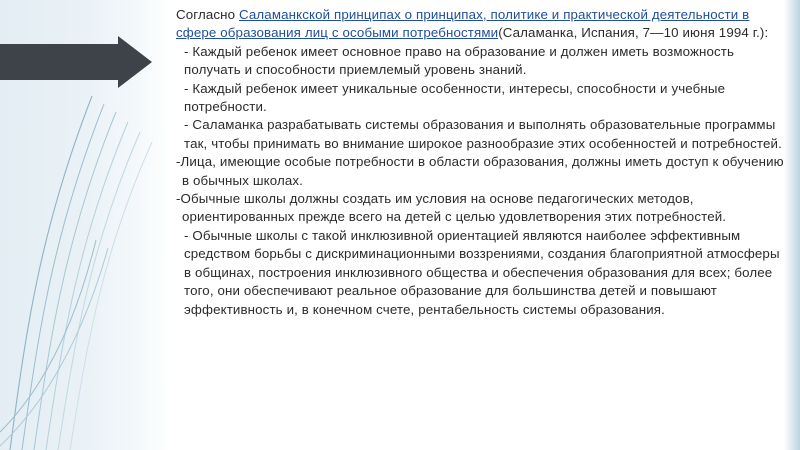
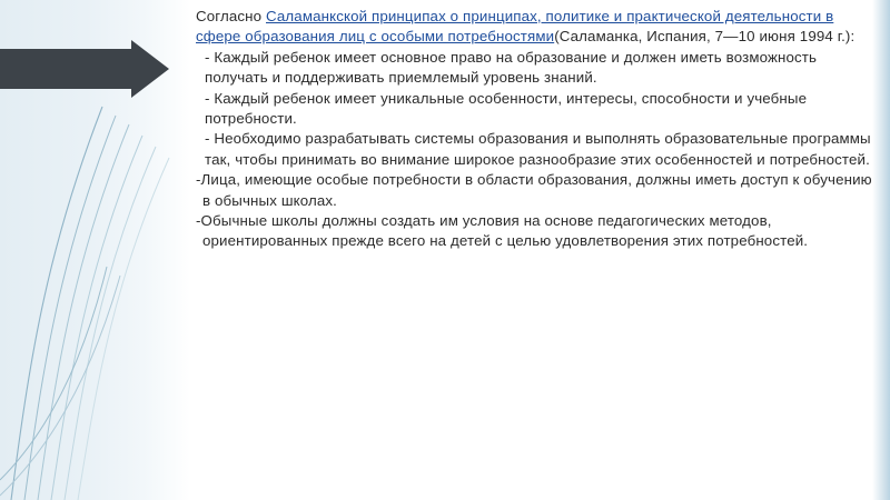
  Согласно Саламанкской принципах о принципах, политике и практической деятельности в сфере образования лиц с особыми потребностями(Саламанка, Испания, 7—10 июня 1994 г.):
- - Каждый ребенок имеет основное право на образование и должен иметь возможность получать и способности приемлемый уровень знаний.
+ - Каждый ребенок имеет основное право на образование и должен иметь возможность получать и поддерживать приемлемый уровень знаний.
  - Каждый ребенок имеет уникальные особенности, интересы, способности и учебные потребности.
- - Саламанка разрабатывать системы образования и выполнять образовательные программы так, чтобы принимать во внимание широкое разнообразие этих особенностей и потребностей.
+ - Необходимо разрабатывать системы образования и выполнять образовательные программы так, чтобы принимать во внимание широкое разнообразие этих особенностей и потребностей.
  -Лица, имеющие особые потребности в области образования, должны иметь доступ к обучению в обычных школах.
  -Обычные школы должны создать им условия на основе педагогических методов, ориентированных прежде всего на детей с целью удовлетворения этих потребностей.
- - Обычные школы с такой инклюзивной ориентацией являются наиболее эффективным средством борьбы с дискриминационными воззрениями, создания благоприятной атмосферы в общинах, построения инклюзивного общества и обеспечения образования для всех; более того, они обеспечивают реальное образование для большинства детей и повышают эффективность и, в конечном счете, рентабельность системы образования.
